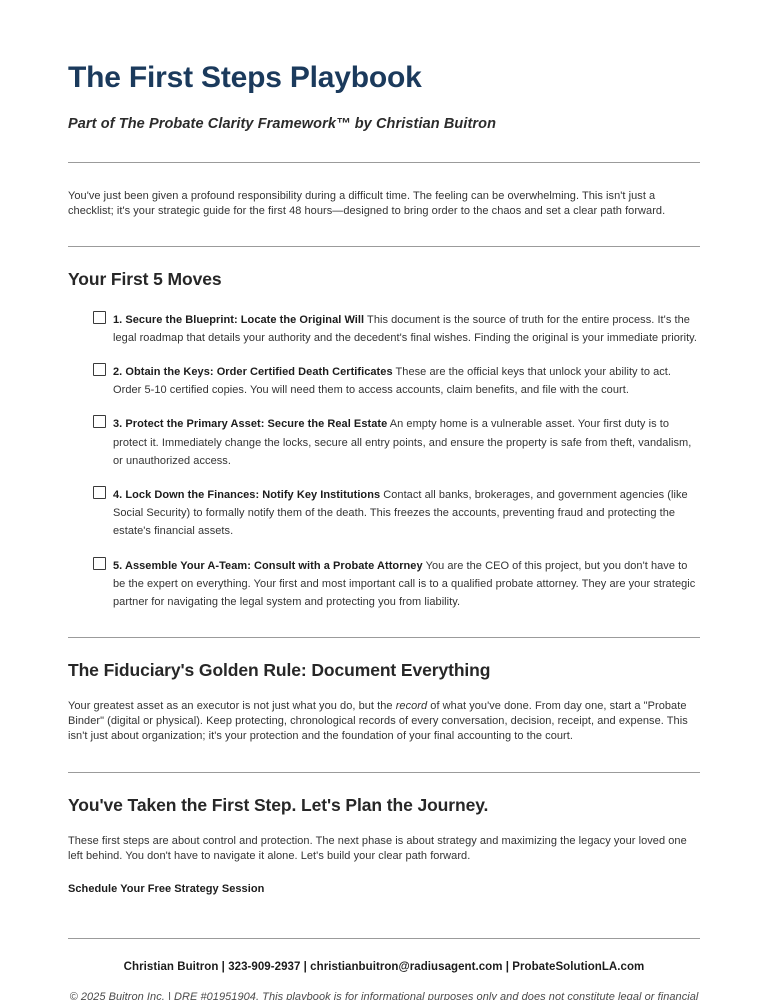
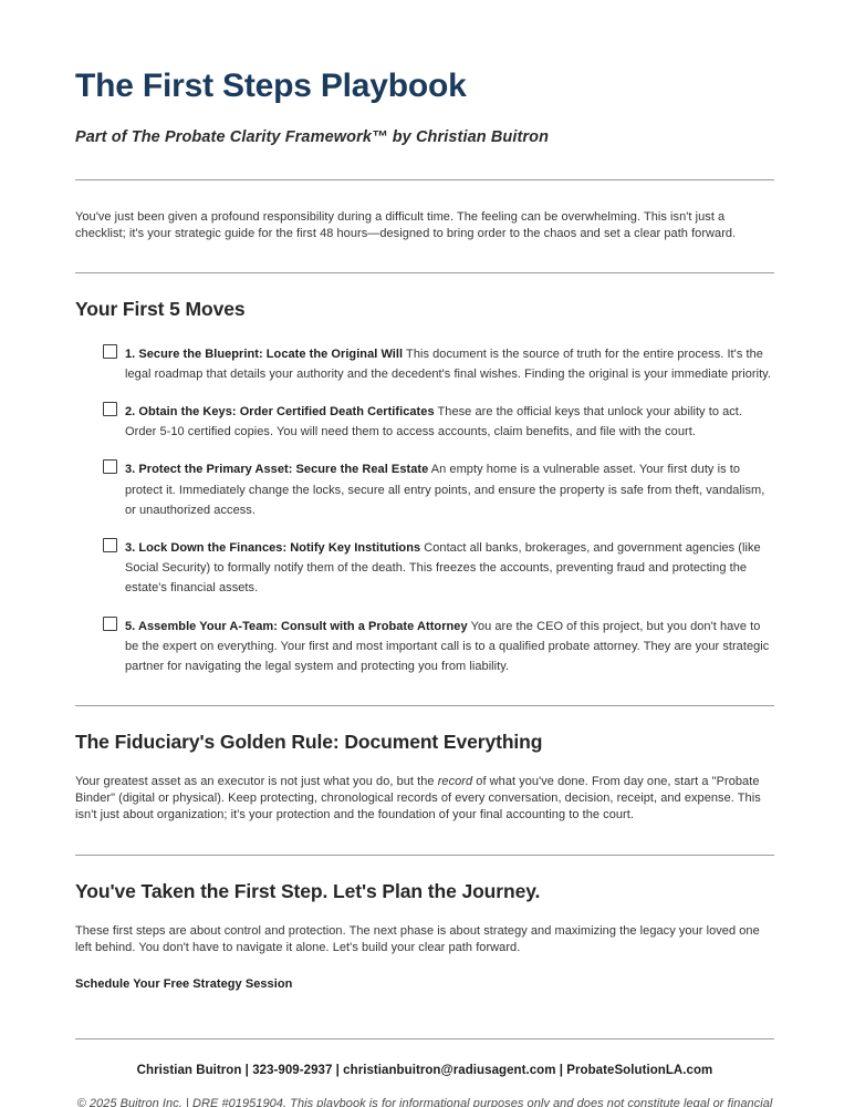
  The First Steps Playbook
  Part of The Probate Clarity Framework™ by Christian Buitron
  You've just been given a profound responsibility during a difficult time. The feeling can be overwhelming. This isn't just a checklist; it's your strategic guide for the first 48 hours—designed to bring order to the chaos and set a clear path forward.
  Your First 5 Moves
  1. Secure the Blueprint: Locate the Original Will This document is the source of truth for the entire process. It's the legal roadmap that details your authority and the decedent's final wishes. Finding the original is your immediate priority.
  2. Obtain the Keys: Order Certified Death Certificates These are the official keys that unlock your ability to act. Order 5-10 certified copies. You will need them to access accounts, claim benefits, and file with the court.
  3. Protect the Primary Asset: Secure the Real Estate An empty home is a vulnerable asset. Your first duty is to protect it. Immediately change the locks, secure all entry points, and ensure the property is safe from theft, vandalism, or unauthorized access.
- 4. Lock Down the Finances: Notify Key Institutions Contact all banks, brokerages, and government agencies (like Social Security) to formally notify them of the death. This freezes the accounts, preventing fraud and protecting the estate's financial assets.
+ 3. Lock Down the Finances: Notify Key Institutions Contact all banks, brokerages, and government agencies (like Social Security) to formally notify them of the death. This freezes the accounts, preventing fraud and protecting the estate's financial assets.
  5. Assemble Your A-Team: Consult with a Probate Attorney You are the CEO of this project, but you don't have to be the expert on everything. Your first and most important call is to a qualified probate attorney. They are your strategic partner for navigating the legal system and protecting you from liability.
  The Fiduciary's Golden Rule: Document Everything
  Your greatest asset as an executor is not just what you do, but the record of what you've done. From day one, start a "Probate Binder" (digital or physical). Keep protecting, chronological records of every conversation, decision, receipt, and expense. This isn't just about organization; it's your protection and the foundation of your final accounting to the court.
  You've Taken the First Step. Let's Plan the Journey.
  These first steps are about control and protection. The next phase is about strategy and maximizing the legacy your loved one left behind. You don't have to navigate it alone. Let's build your clear path forward.
  Schedule Your Free Strategy Session
  Christian Buitron | 323-909-2937 | christianbuitron@radiusagent.com | ProbateSolutionLA.com
  © 2025 Buitron Inc. | DRE #01951904. This playbook is for informational purposes only and does not constitute legal or financial
